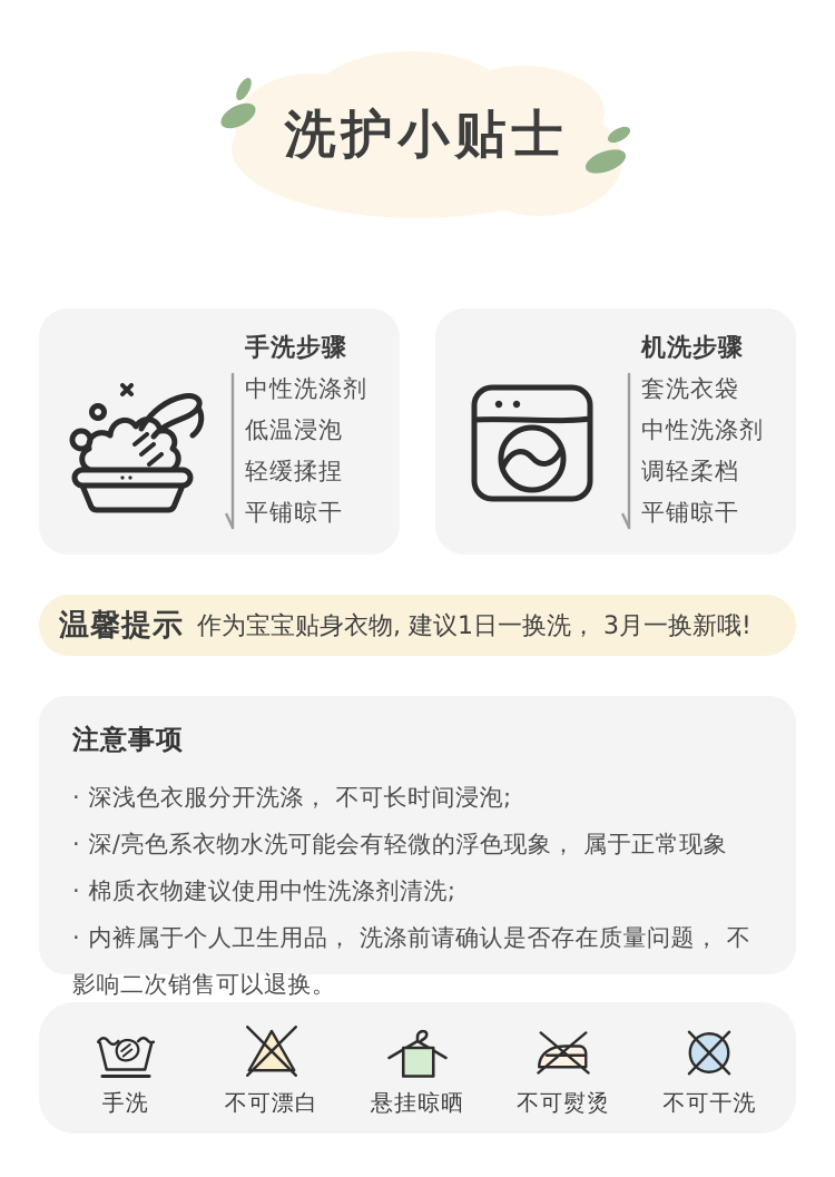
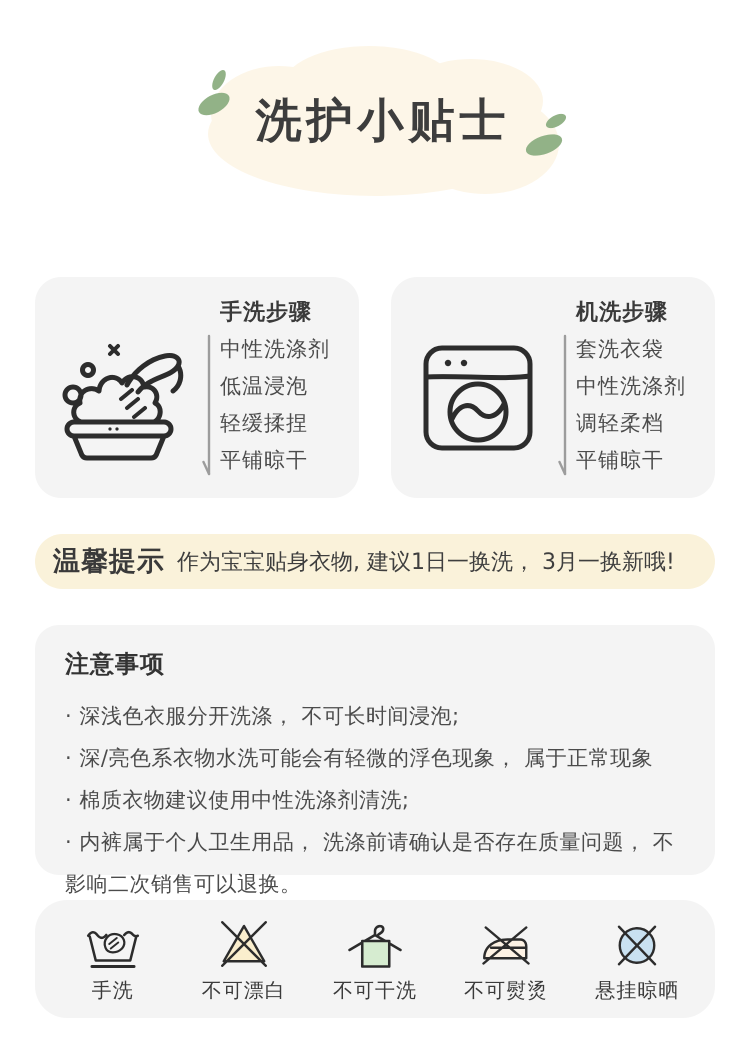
  洗护小贴士
  手洗步骤
  中性洗涤剂
  低温浸泡
  轻缓揉捏
  平铺晾干
  机洗步骤
  套洗衣袋
  中性洗涤剂
  调轻柔档
  平铺晾干
  温馨提示
  作为宝宝贴身衣物, 建议1日一换洗， 3月一换新哦!
  注意事项
  · 深浅色衣服分开洗涤， 不可长时间浸泡;
  · 深/亮色系衣物水洗可能会有轻微的浮色现象， 属于正常现象
  · 棉质衣物建议使用中性洗涤剂清洗;
  · 内裤属于个人卫生用品， 洗涤前请确认是否存在质量问题， 不影响二次销售可以退换。
  手洗
  不可漂白
- 悬挂晾晒
+ 不可干洗
  不可熨烫
- 不可干洗
+ 悬挂晾晒
